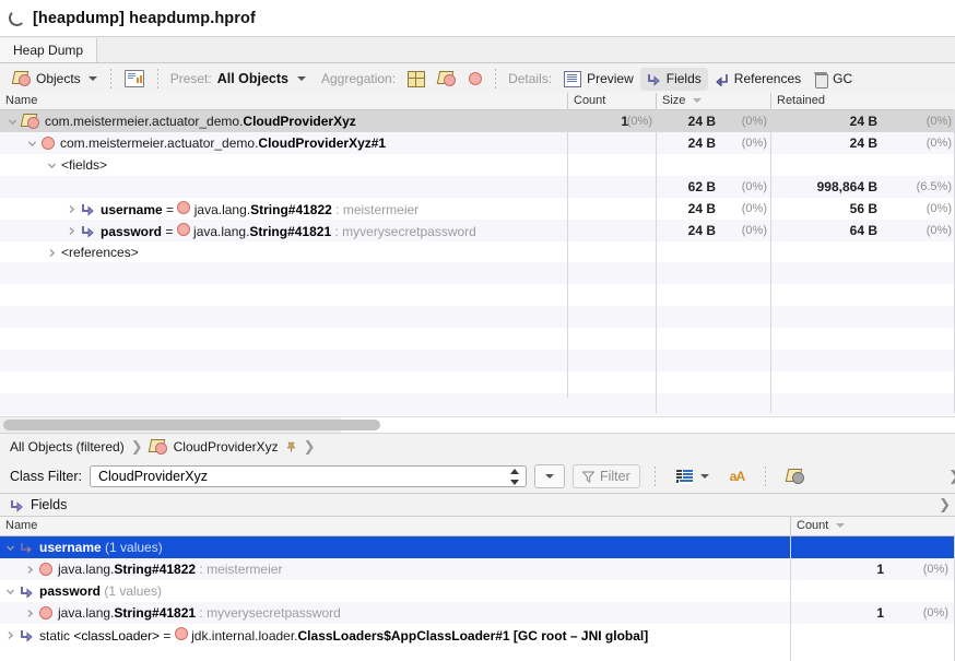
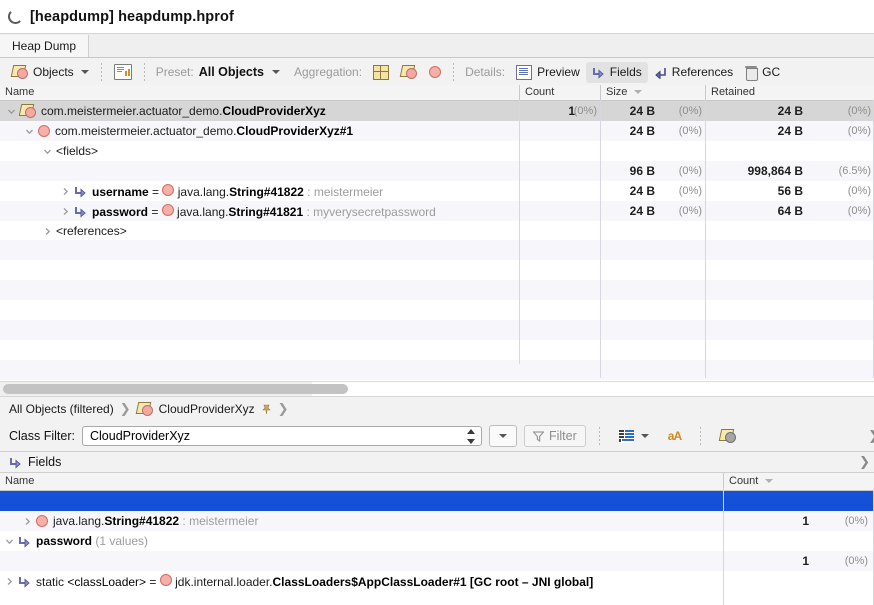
  [heapdump] heapdump.hprof
  Heap Dump
  Objects
  Preset:
  All Objects
  Aggregation:
  Details:
  Preview
  Fields
  References
  GC
  Name
  Count
  Size
  Retained
  com.meistermeier.actuator_demo.CloudProviderXyz
  1
  (0%)
  24 B
  (0%)
  24 B
  (0%)
  com.meistermeier.actuator_demo.CloudProviderXyz#1
  24 B
  (0%)
  24 B
  (0%)
  <fields>
- 62 B
+ 96 B
  (0%)
  998,864 B
  (6.5%)
  username = java.lang.String#41822 : meistermeier
  24 B
  (0%)
  56 B
  (0%)
  password = java.lang.String#41821 : myverysecretpassword
  24 B
  (0%)
  64 B
  (0%)
  <references>
  All Objects (filtered)
  ❯
  CloudProviderXyz
  ❯
  Class Filter:
  CloudProviderXyz
  Filter
  aA
  Fields
  ❯
  Name
  Count
- username (1 values)
  java.lang.String#41822 : meistermeier
  1
  (0%)
  password (1 values)
- java.lang.String#41821 : myverysecretpassword
  1
  (0%)
  static <classLoader> = jdk.internal.loader.ClassLoaders$AppClassLoader#1 [GC root – JNI global]
